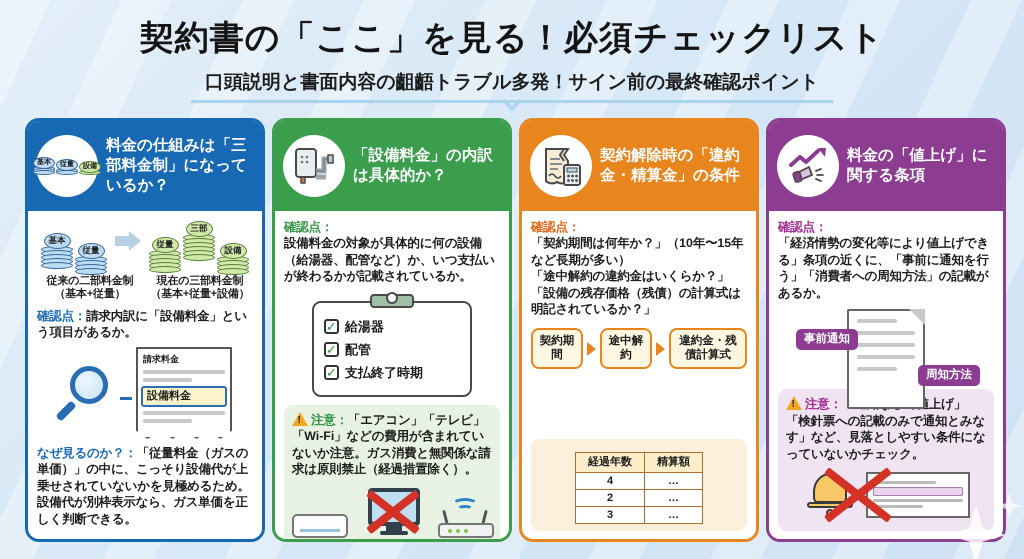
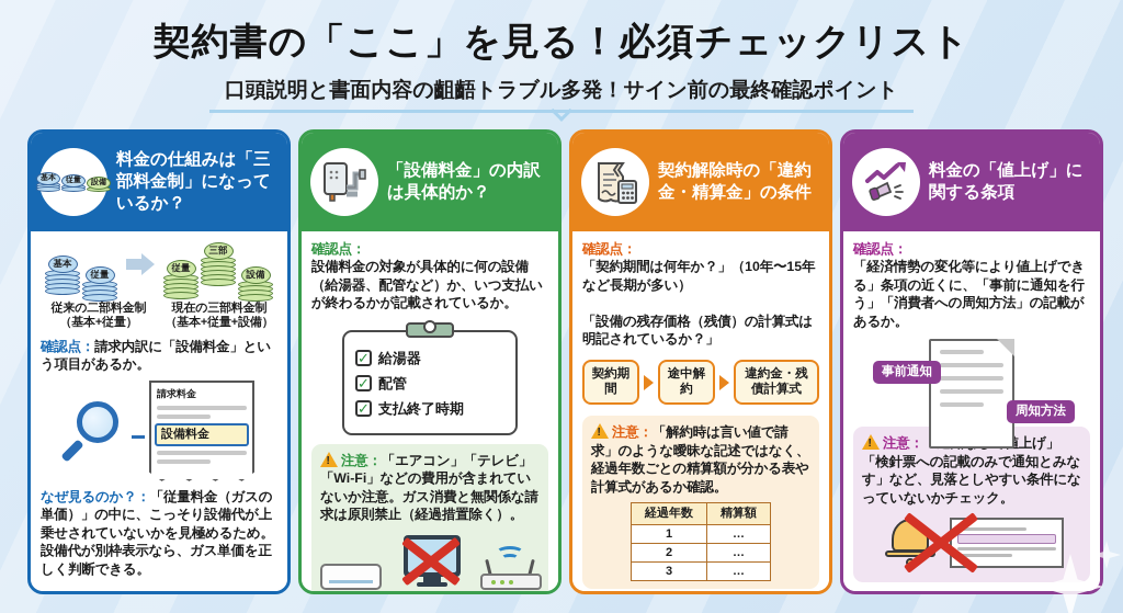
  契約書の「ここ」を見る！必須チェックリスト
  口頭説明と書面内容の齟齬トラブル多発！サイン前の最終確認ポイント
  料金の仕組みは「三部料金制」になっているか？
  基本
  従量
  従量
  三部
  設備
  従来の二部料金制
  （基本+従量）
  現在の三部料金制
  （基本+従量+設備）
  確認点：請求内訳に「設備料金」という項目があるか。
  請求料金
  設備料金
  なぜ見るのか？：「従量料金（ガスの単価）」の中に、こっそり設備代が上乗せされていないかを見極めるため。設備代が別枠表示なら、ガス単価を正しく判断できる。
  「設備料金」の内訳は具体的か？
  確認点：
  設備料金の対象が具体的に何の設備（給湯器、配管など）か、いつ支払いが終わるかが記載されているか。
  ✓
  給湯器
  ✓
  配管
  ✓
  支払終了時期
  注意：「エアコン」「テレビ」「Wi-Fi」などの費用が含まれていないか注意。ガス消費と無関係な請求は原則禁止（経過措置除く）。
  契約解除時の「違約金・精算金」の条件
  確認点：
  「契約期間は何年か？」（10年〜15年など長期が多い）
- 「途中解約の違約金はいくらか？」
  「設備の残存価格（残債）の計算式は明記されているか？」
  契約期間
  途中解約
  違約金・残債計算式
+ 注意：「解約時は言い値で請求」のような曖昧な記述ではなく、経過年数ごとの精算額が分かる表や計算式があるか確認。
  経過年数	精算額
- 4	…
+ 1	…
  2	…
  3	…
  料金の「値上げ」に関する条項
  確認点：
  「経済情勢の変化等により値上げできる」条項の近くに、「事前に通知を行う」「消費者への周知方法」の記載があるか。
  事前通知
  周知方法
  注意： 上げ」「検針票への記載のみで通知とみなす」など、見落としやすい条件になっていないかチェック。
